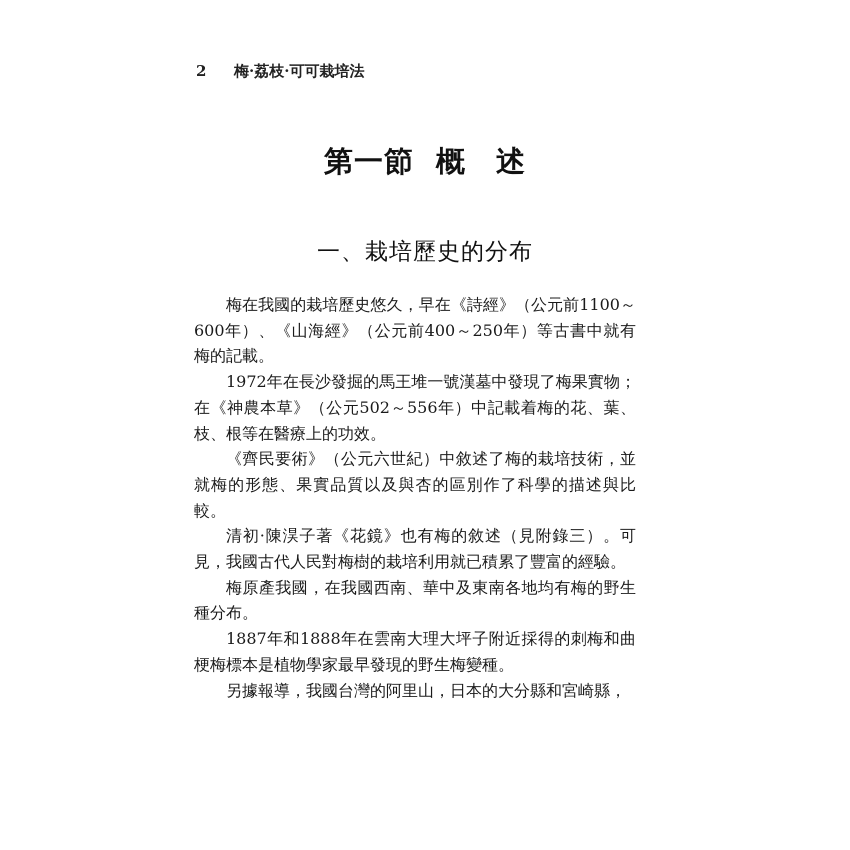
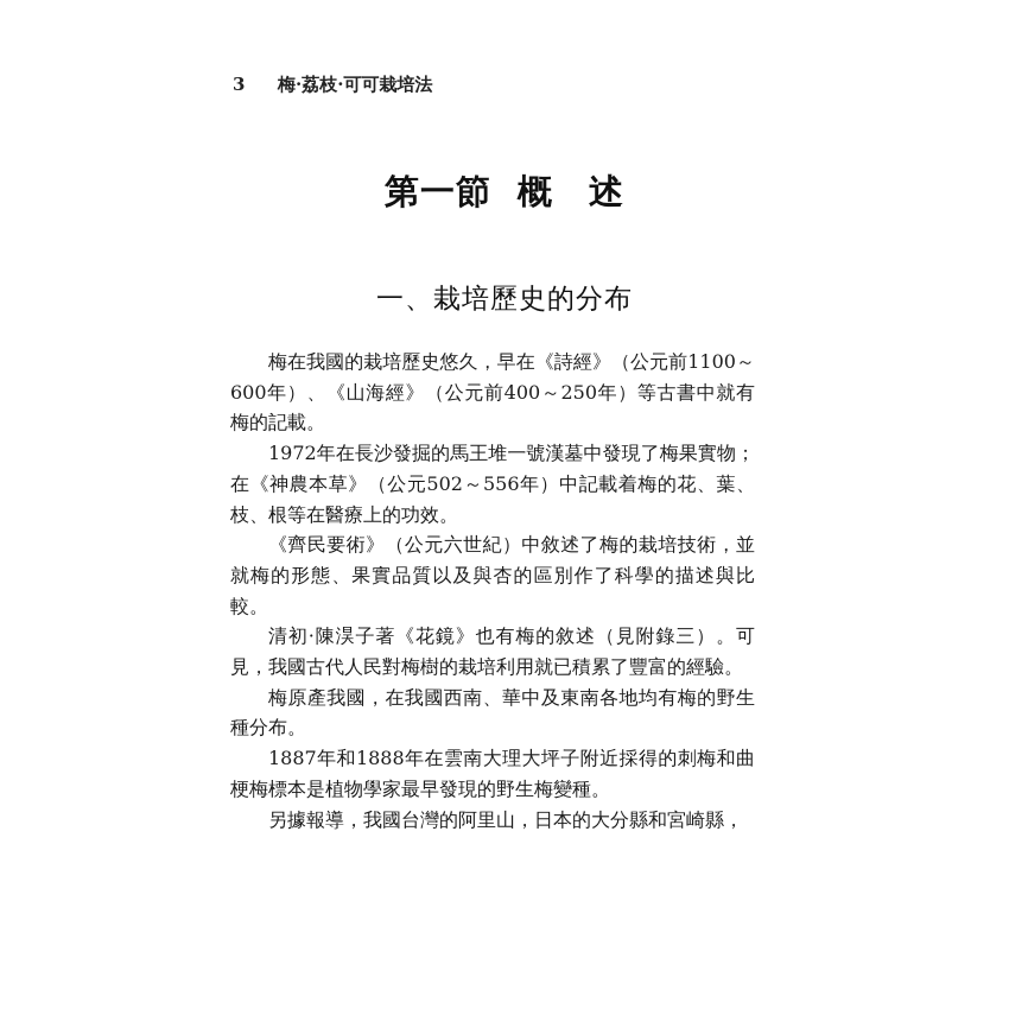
- 2 梅·荔枝·可可栽培法
+ 3 梅·荔枝·可可栽培法
  第一節 概 述
  一、栽培歷史的分布
  梅在我國的栽培歷史悠久，早在《詩經》（公元前1100～600年）、《山海經》（公元前400～250年）等古書中就有梅的記載。
  1972年在長沙發掘的馬王堆一號漢墓中發現了梅果實物；在《神農本草》（公元502～556年）中記載着梅的花、葉、枝、根等在醫療上的功效。
  《齊民要術》（公元六世紀）中敘述了梅的栽培技術，並就梅的形態、果實品質以及與杏的區別作了科學的描述與比較。
  清初·陳淏子著《花鏡》也有梅的敘述（見附錄三）。可見，我國古代人民對梅樹的栽培利用就已積累了豐富的經驗。
  梅原產我國，在我國西南、華中及東南各地均有梅的野生種分布。
  1887年和1888年在雲南大理大坪子附近採得的刺梅和曲梗梅標本是植物學家最早發現的野生梅變種。
  另據報導，我國台灣的阿里山，日本的大分縣和宮崎縣，
